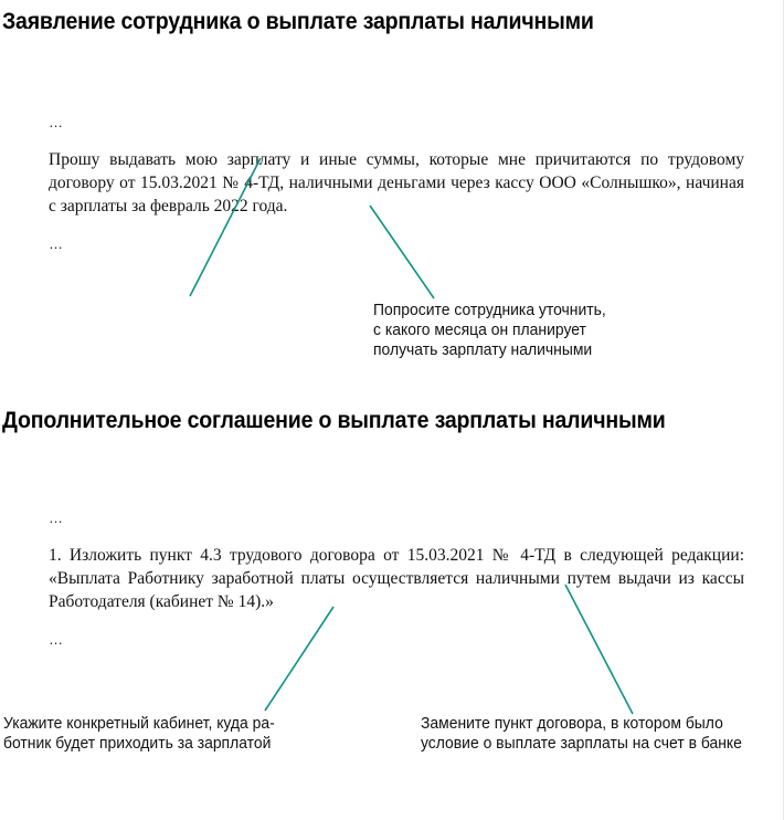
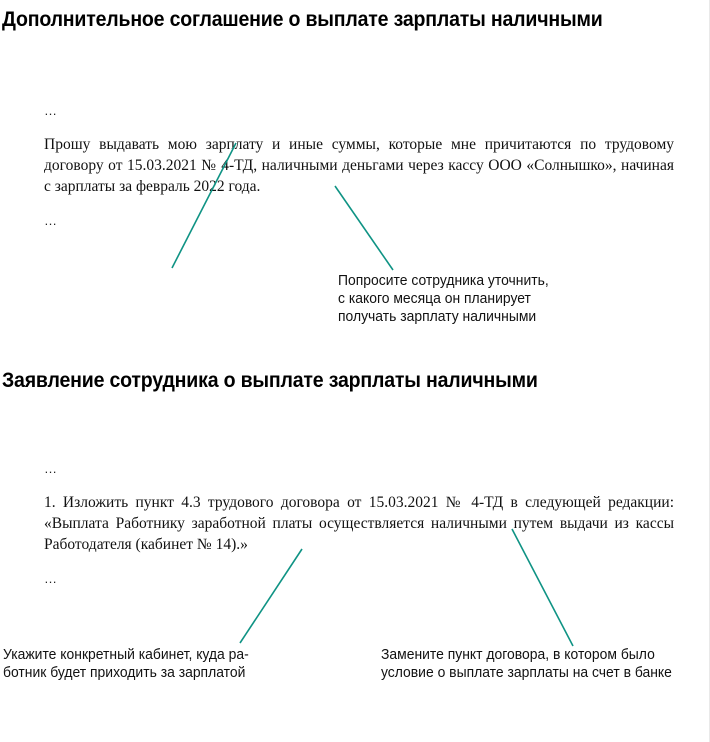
- Заявление сотрудника о выплате зарплаты наличными
+ Дополнительное соглашение о выплате зарплаты наличными
  …
  Прошу выдавать мою зарплату и иные суммы, которые мне причитаются по трудовому договору от 15.03.2021 №-ТД, наличными деньгами через кассу ООО «Солнышко», начиная с зарплаты за февраль 202 года.
  …
  Попросите сотрудника уточнить,
  с какого месяца он планирует
  получать зарплату наличными
- Дополнительное соглашение о выплате зарплаты наличными
+ Заявление сотрудника о выплате зарплаты наличными
  …
  1. Изложить пункт 4.3 трудового договора от 15.03.2021 № 4-ТД в следующей редакции: «Выплата Работнику заработной платы осуществляется наличными путем выдачи из кассы Работодателя (кабинет № 14).»
  …
  Укажите конкретный кабинет, куда ра-
  ботник будет приходить за зарплатой
  Замените пункт договора, в котором было
  условие о выплате зарплаты на счет в банке
